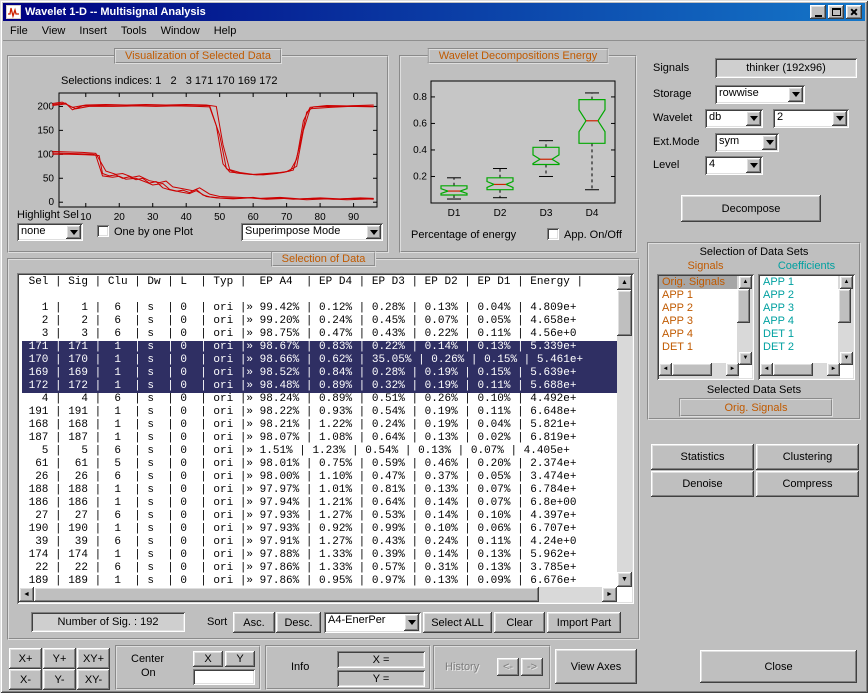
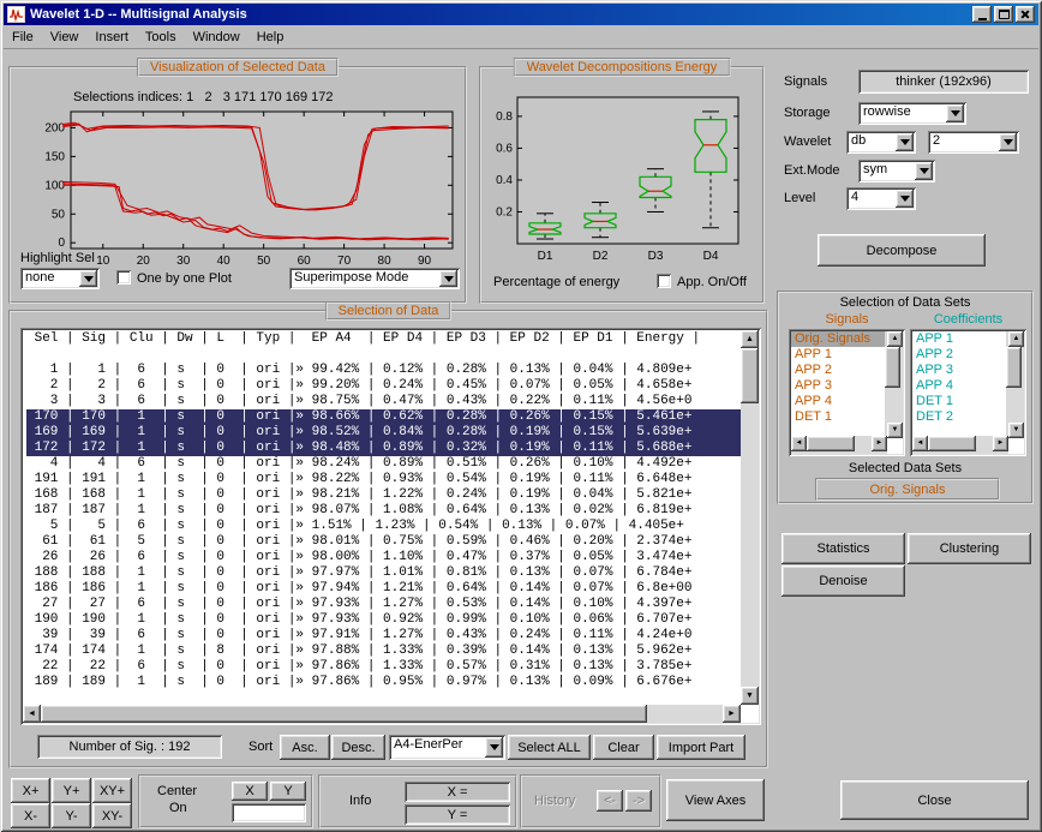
  Wavelet 1-D -- Multisignal Analysis
  File
  View
  Insert
  Tools
  Window
  Help
  Visualization of Selected Data
  Selections indices: 1 2 3 171 170 169 172
  10
  20
  30
  40
  50
  60
  70
  80
  90
  0
  50
  100
  150
  200
  Highlight Sel
  none
  One by one Plot
  Superimpose Mode
  Wavelet Decompositions Energy
  0.2
  0.4
  0.6
  0.8
  D1
  D2
  D3
  D4
  Percentage of energy
  App. On/Off
  Signals
  thinker (192x96)
  Storage
  rowwise
  Wavelet
  db
  2
  Ext.Mode
  sym
  Level
  4
  Decompose
  Selection of Data Sets
  Signals
  Coefficients
  Orig. Signals
  APP 1
  APP 2
  APP 3
  APP 4
  DET 1
  APP 1
  APP 2
  APP 3
  APP 4
  DET 1
  DET 2
  Selected Data Sets
  Orig. Signals
  Statistics
  Clustering
  Denoise
- Compress
  Selection of Data
  Sel | Sig | Clu | Dw | L | Typ | EP A4 | EP D4 | EP D3 | EP D2 | EP D1 | Energy |
  1 | 1 | 6 | s | 0 | ori |» 99.42% | 0.12% | 0.28% | 0.13% | 0.04% | 4.809e+
  2 | 2 | 6 | s | 0 | ori |» 99.20% | 0.24% | 0.45% | 0.07% | 0.05% | 4.658e+
  3 | 3 | 6 | s | 0 | ori |» 98.75% | 0.47% | 0.43% | 0.22% | 0.11% | 4.56e+0
- 171 | 171 | 1 | s | 0 | ori |» 98.67% | 0.83% | 0.22% | 0.14% | 0.13% | 5.339e+
- 170 | 170 | 1 | s | 0 | ori |» 98.66% | 0.62% | 35.05% | 0.26% | 0.15% | 5.461e+
+ 170 | 170 | 1 | s | 0 | ori |» 98.66% | 0.62% | 0.28% | 0.26% | 0.15% | 5.461e+
  169 | 169 | 1 | s | 0 | ori |» 98.52% | 0.84% | 0.28% | 0.19% | 0.15% | 5.639e+
  172 | 172 | 1 | s | 0 | ori |» 98.48% | 0.89% | 0.32% | 0.19% | 0.11% | 5.688e+
  4 | 4 | 6 | s | 0 | ori |» 98.24% | 0.89% | 0.51% | 0.26% | 0.10% | 4.492e+
  191 | 191 | 1 | s | 0 | ori |» 98.22% | 0.93% | 0.54% | 0.19% | 0.11% | 6.648e+
  168 | 168 | 1 | s | 0 | ori |» 98.21% | 1.22% | 0.24% | 0.19% | 0.04% | 5.821e+
  187 | 187 | 1 | s | 0 | ori |» 98.07% | 1.08% | 0.64% | 0.13% | 0.02% | 6.819e+
  5 | 5 | 6 | s | 0 | ori |» 1.51% | 1.23% | 0.54% | 0.13% | 0.07% | 4.405e+
  61 | 61 | 5 | s | 0 | ori |» 98.01% | 0.75% | 0.59% | 0.46% | 0.20% | 2.374e+
  26 | 26 | 6 | s | 0 | ori |» 98.00% | 1.10% | 0.47% | 0.37% | 0.05% | 3.474e+
  188 | 188 | 1 | s | 0 | ori |» 97.97% | 1.01% | 0.81% | 0.13% | 0.07% | 6.784e+
  186 | 186 | 1 | s | 0 | ori |» 97.94% | 1.21% | 0.64% | 0.14% | 0.07% | 6.8e+00
  27 | 27 | 6 | s | 0 | ori |» 97.93% | 1.27% | 0.53% | 0.14% | 0.10% | 4.397e+
  190 | 190 | 1 | s | 0 | ori |» 97.93% | 0.92% | 0.99% | 0.10% | 0.06% | 6.707e+
  39 | 39 | 6 | s | 0 | ori |» 97.91% | 1.27% | 0.43% | 0.24% | 0.11% | 4.24e+0
- 174 | 174 | 1 | s | 0 | ori |» 97.88% | 1.33% | 0.39% | 0.14% | 0.13% | 5.962e+
+ 174 | 174 | 1 | s | 8 | ori |» 97.88% | 1.33% | 0.39% | 0.14% | 0.13% | 5.962e+
  22 | 22 | 6 | s | 0 | ori |» 97.86% | 1.33% | 0.57% | 0.31% | 0.13% | 3.785e+
  189 | 189 | 1 | s | 0 | ori |» 97.86% | 0.95% | 0.97% | 0.13% | 0.09% | 6.676e+
  Number of Sig. : 192
  Sort
  Asc.
  Desc.
  A4-EnerPer
  Select ALL
  Clear
  Import Part
  X+
  Y+
  XY+
  X-
  Y-
  XY-
  Center
  On
  X
  Y
  Info
  X =
  Y =
  History
  <-
  ->
  View Axes
  Close
